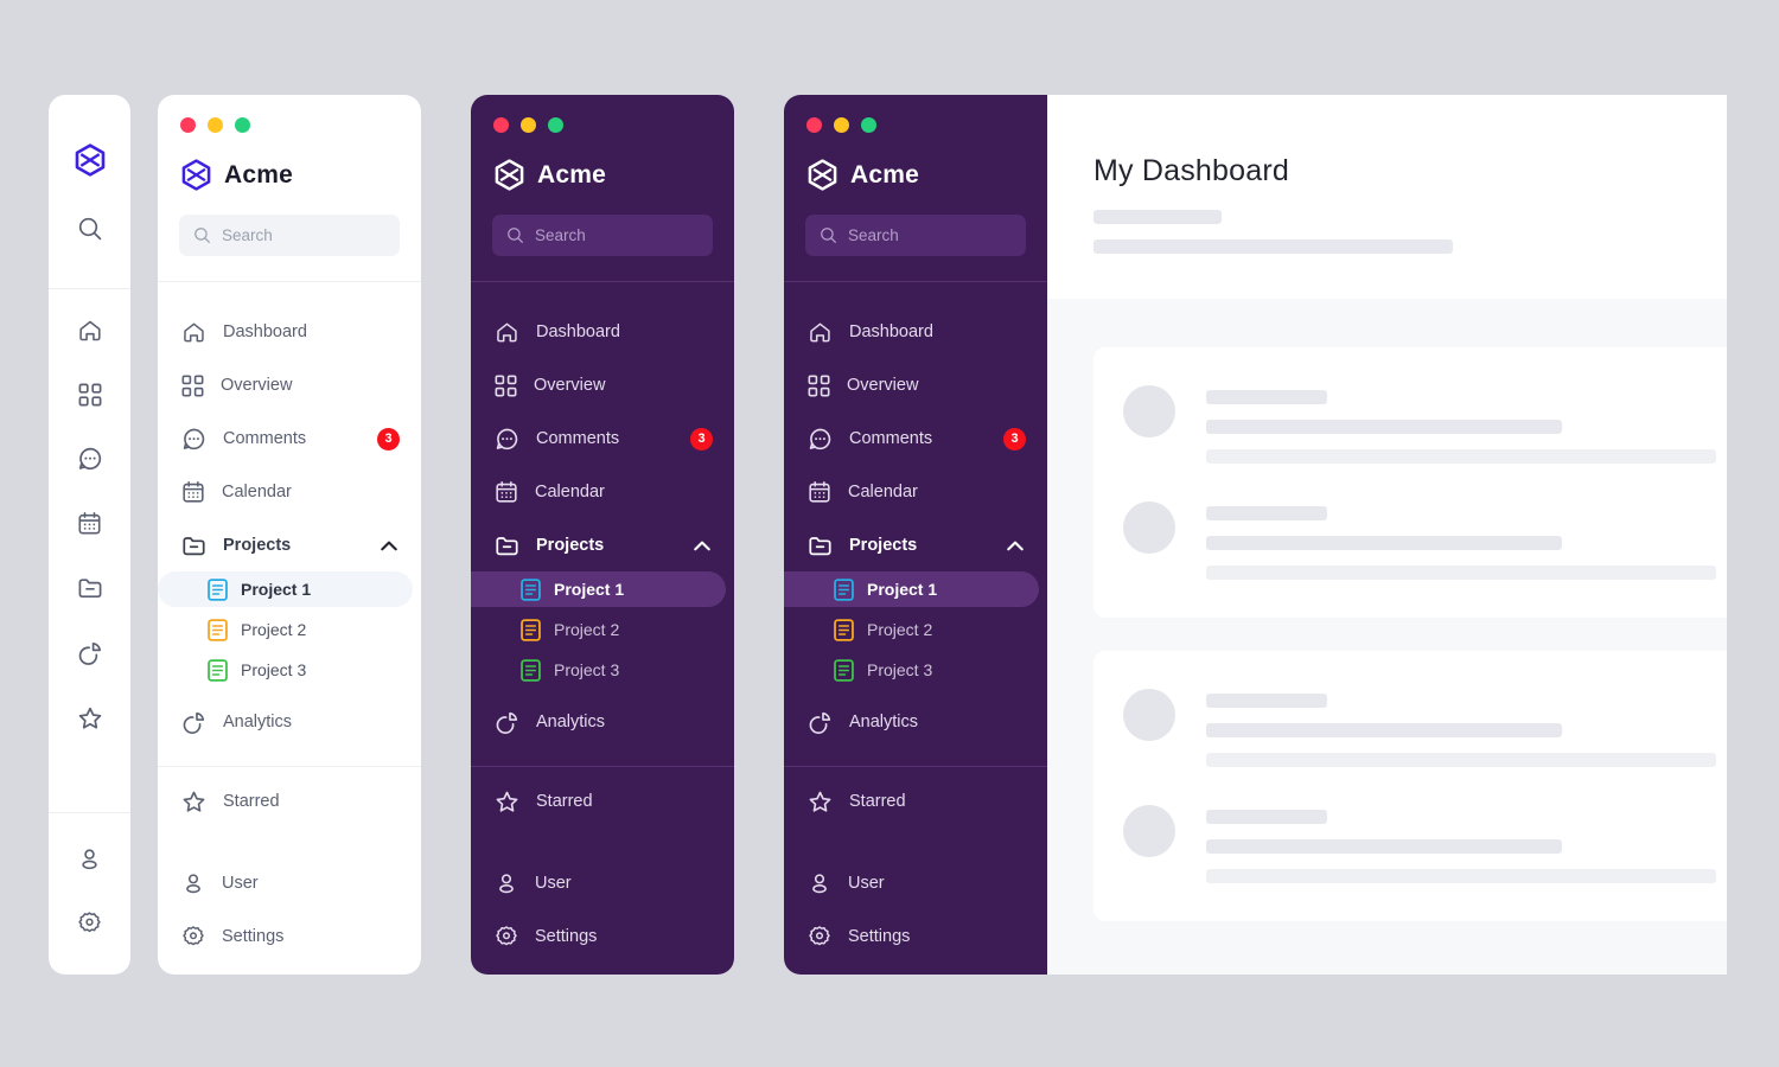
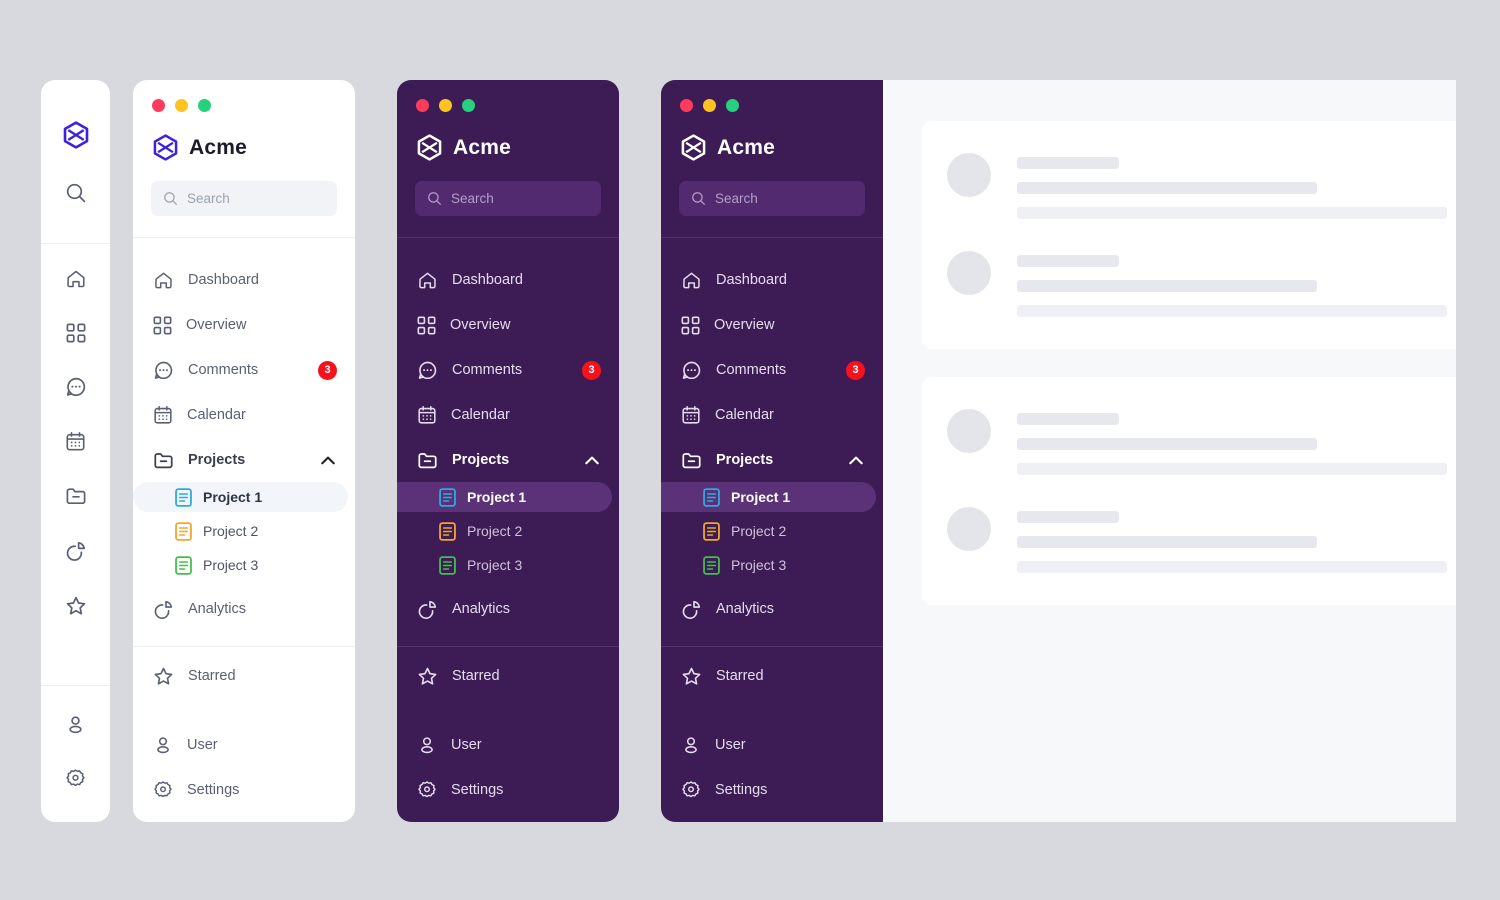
  Acme
  Search
  Dashboard
  Overview
  Comments
  3
  Calendar
  Projects
  Project 1
  Project 2
  Project 3
  Analytics
  Starred
  User
  Settings
  Acme
  Search
  Dashboard
  Overview
  Comments
  3
  Calendar
  Projects
  Project 1
  Project 2
  Project 3
  Analytics
  Starred
  User
  Settings
  Acme
  Search
  Dashboard
  Overview
  Comments
  3
  Calendar
  Projects
  Project 1
  Project 2
  Project 3
  Analytics
  Starred
  User
  Settings
- My Dashboard
